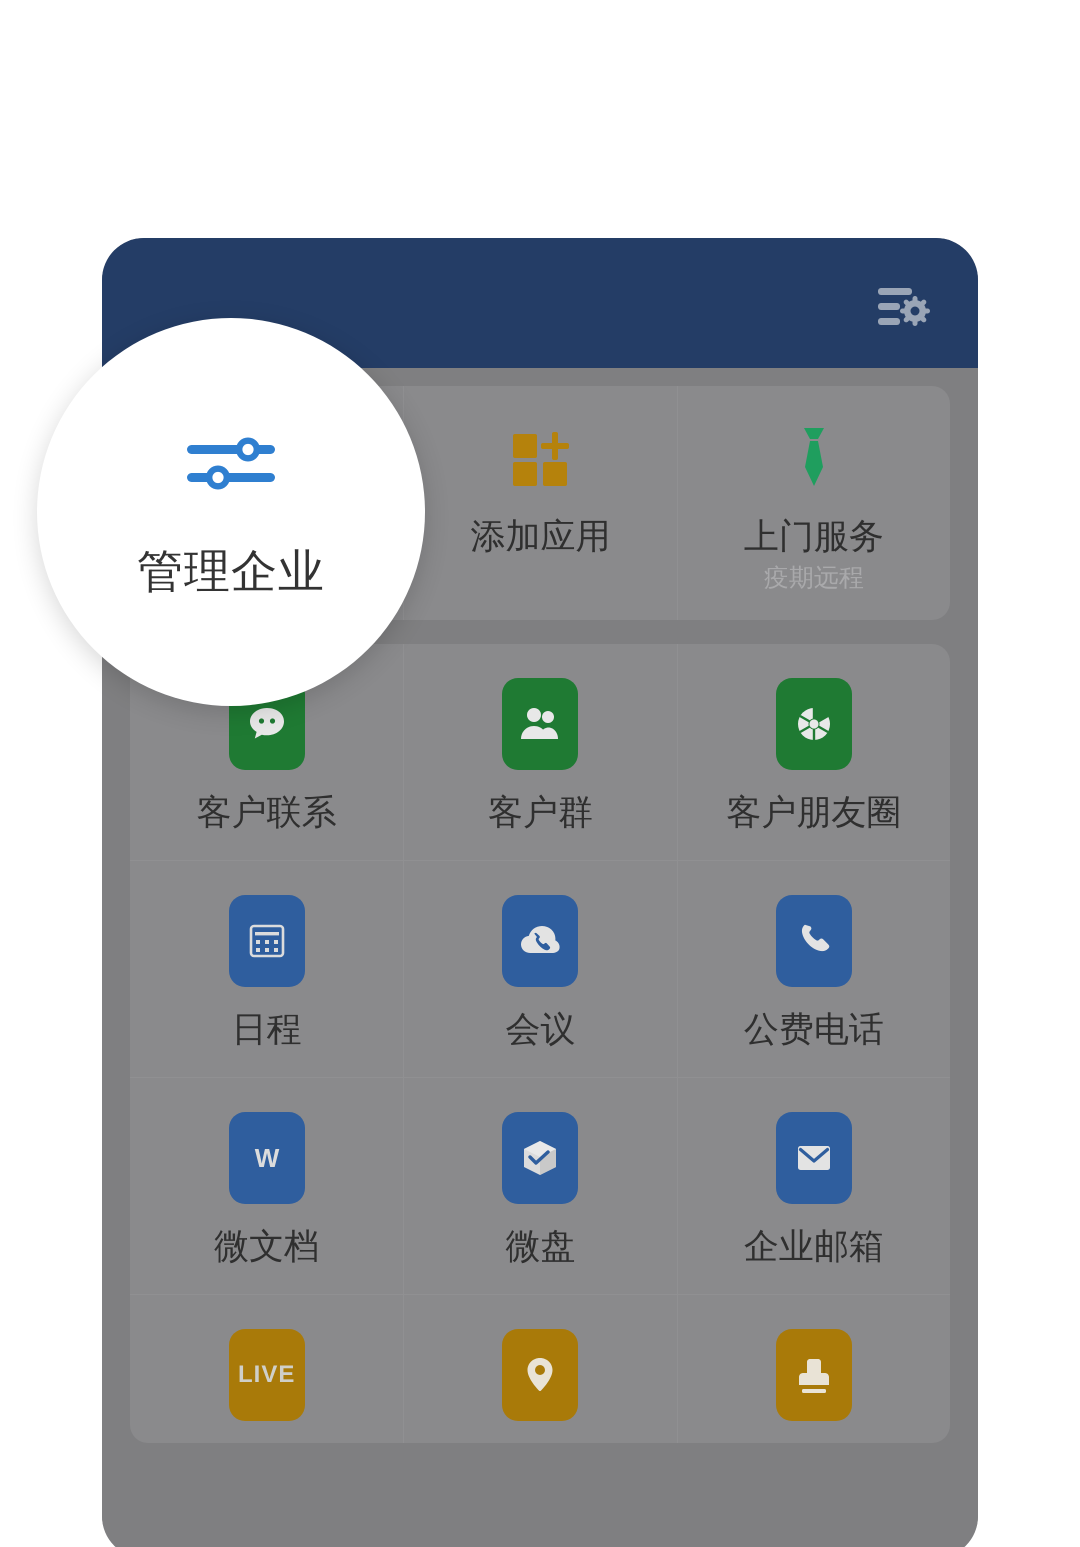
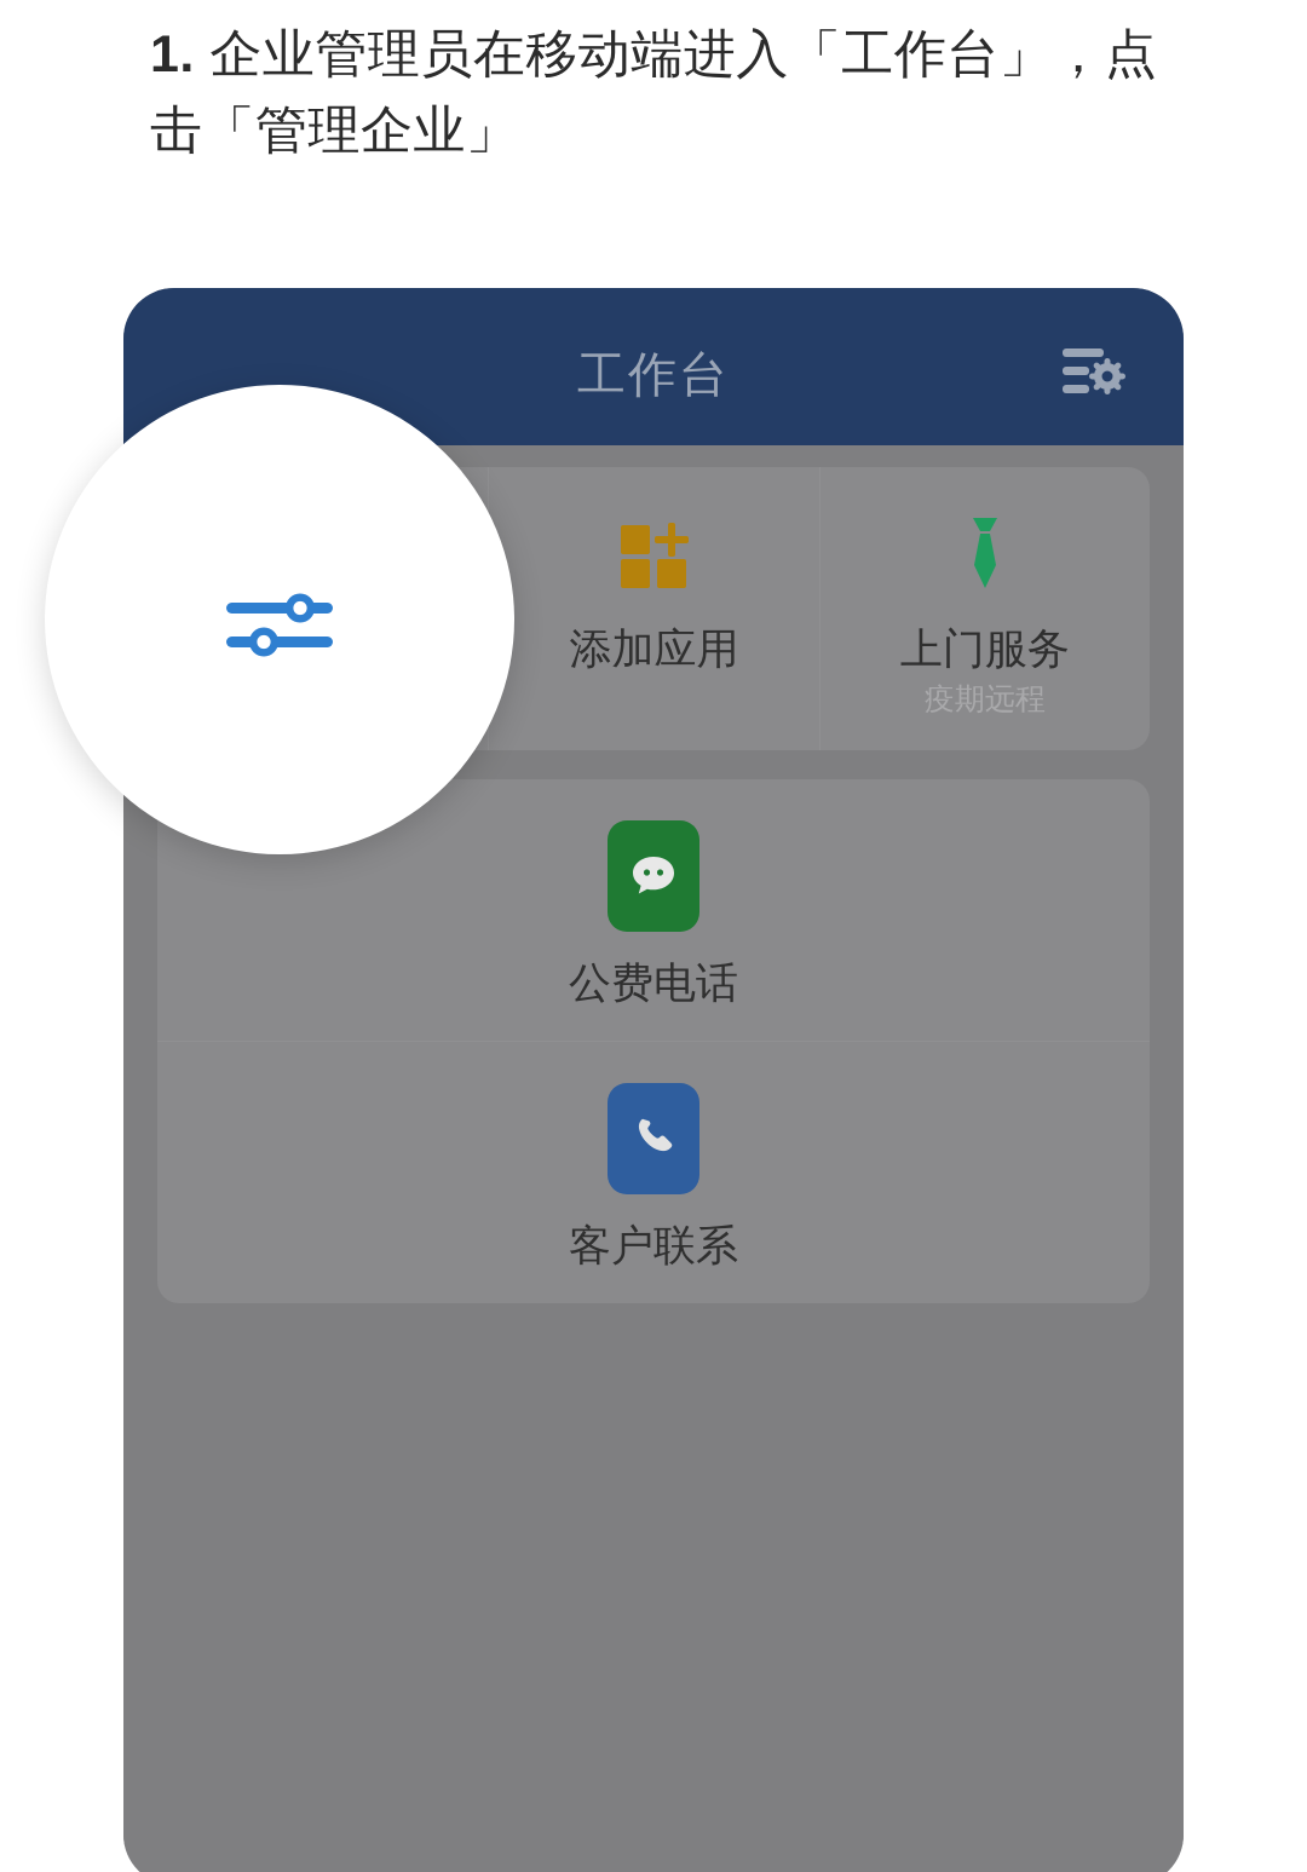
+ 1. 企业管理员在移动端进入「工作台」，点击「管理企业」
+ 工作台
  添加应用
  上门服务
  疫期远程
- 客户联系
+ 公费电话
- 客户群
- 客户朋友圈
- 日程
- 会议
- 公费电话
+ 客户联系
- W
- 微文档
- 微盘
- 企业邮箱
- LIVE
- 管理企业
